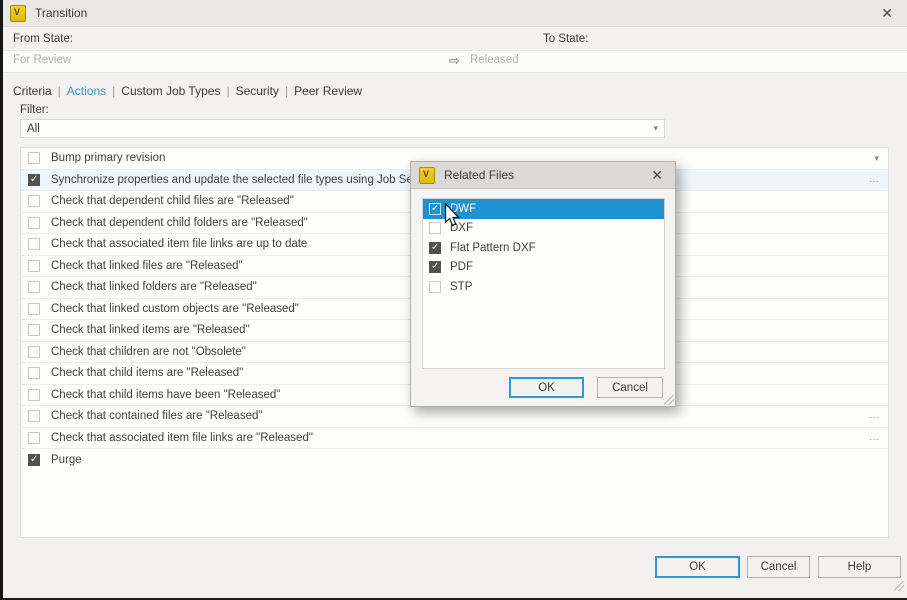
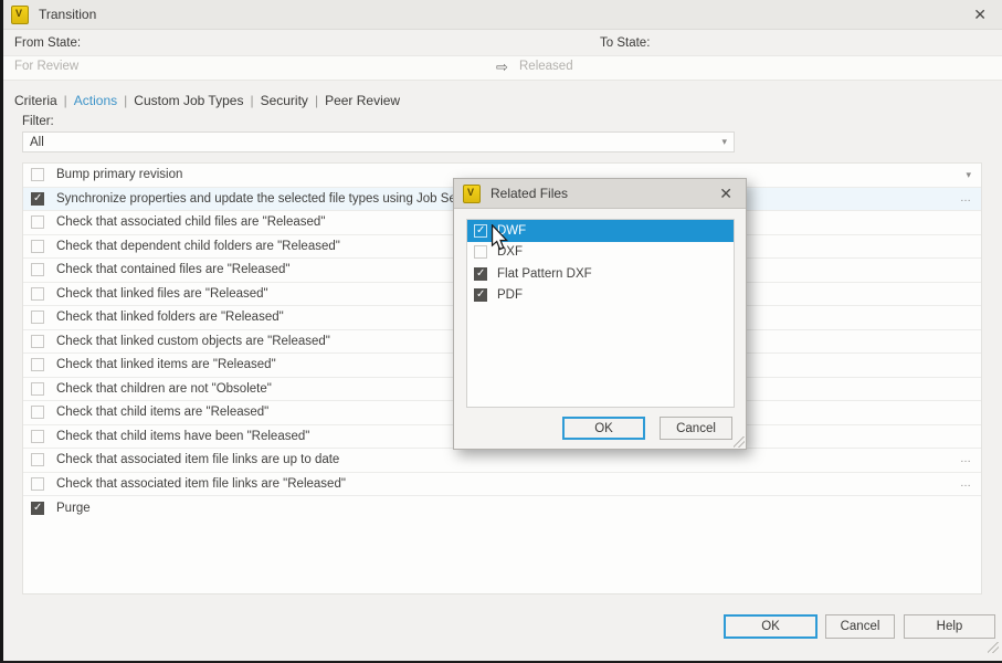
  Transition
  ✕
  From State:
  To State:
  For Review
  ⇨
  Released
  Criteria | Actions | Custom Job Types | Security | Peer Review
  Filter:
  All
  ▾
  Bump primary revision
  ▾
  Synchronize properties and update the selected file types using Job S
  …
- Check that dependent child files are "Released"
+ Check that associated child files are "Released"
  Check that dependent child folders are "Released"
- Check that associated item file links are up to date
+ Check that contained files are "Released"
  Check that linked files are "Released"
  Check that linked folders are "Released"
  Check that linked custom objects are "Released"
  Check that linked items are "Released"
  Check that children are not "Obsolete"
  Check that child items are "Released"
  Check that child items have been "Released"
- Check that contained files are "Released"
+ Check that associated item file links are up to date
  …
  Check that associated item file links are "Released"
  …
  Purge
  Related Files
  ✕
  DWF
  DXF
  Flat Pattern DXF
  PDF
- STP
  OK
  Cancel
  OK
  Cancel
  Help
